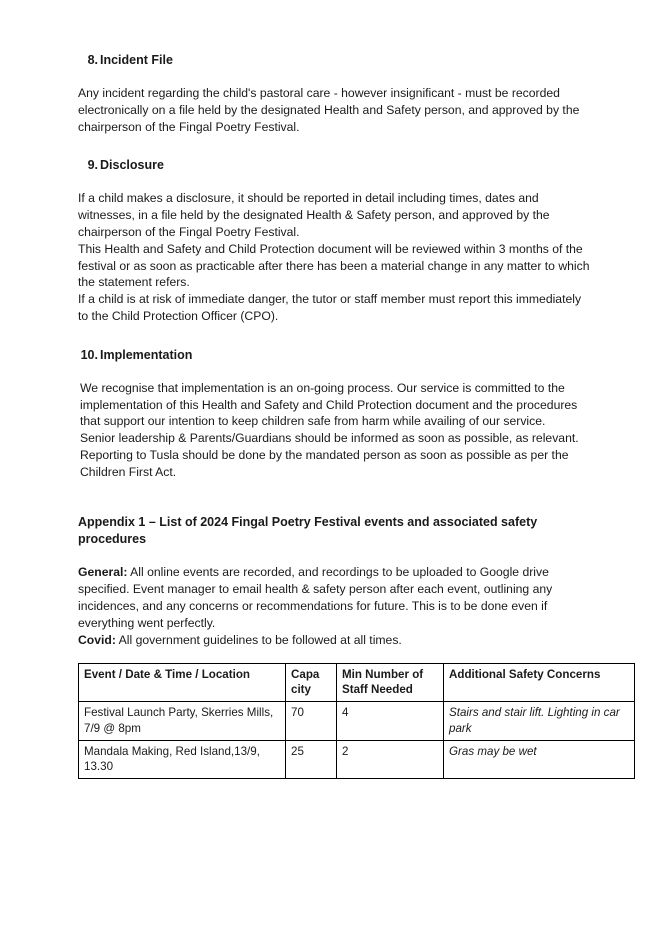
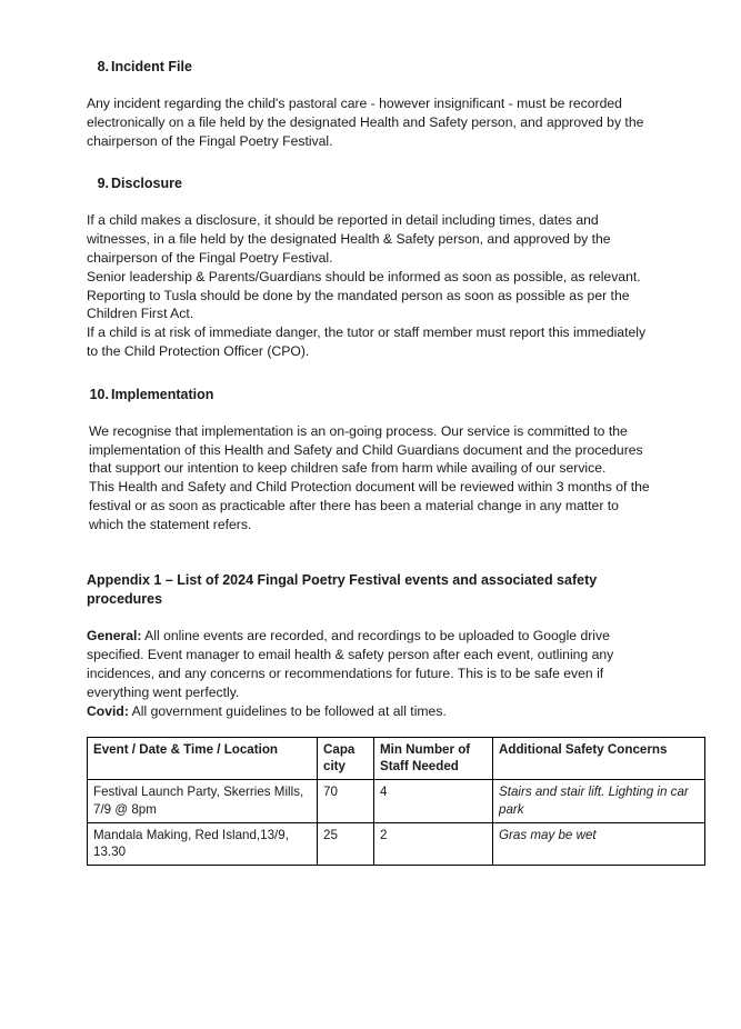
  8.
  Incident File
  Any incident regarding the child's pastoral care - however insignificant - must be recorded electronically on a file held by the designated Health and Safety person, and approved by the chairperson of the Fingal Poetry Festival.
  9.
  Disclosure
  If a child makes a disclosure, it should be reported in detail including times, dates and witnesses, in a file held by the designated Health & Safety person, and approved by the chairperson of the Fingal Poetry Festival.
- This Health and Safety and Child Protection document will be reviewed within 3 months of the festival or as soon as practicable after there has been a material change in any matter to which the statement refers.
+ Senior leadership & Parents/Guardians should be informed as soon as possible, as relevant. Reporting to Tusla should be done by the mandated person as soon as possible as per the Children First Act.
  If a child is at risk of immediate danger, the tutor or staff member must report this immediately to the Child Protection Officer (CPO).
  10.
  Implementation
- We recognise that implementation is an on-going process. Our service is committed to the implementation of this Health and Safety and Child Protection document and the procedures that support our intention to keep children safe from harm while availing of our service.
+ We recognise that implementation is an on-going process. Our service is committed to the implementation of this Health and Safety and Child Guardians document and the procedures that support our intention to keep children safe from harm while availing of our service.
- Senior leadership & Parents/Guardians should be informed as soon as possible, as relevant. Reporting to Tusla should be done by the mandated person as soon as possible as per the Children First Act.
+ This Health and Safety and Child Protection document will be reviewed within 3 months of the festival or as soon as practicable after there has been a material change in any matter to which the statement refers.
  Appendix 1 – List of 2024 Fingal Poetry Festival events and associated safety procedures
- General: All online events are recorded, and recordings to be uploaded to Google drive specified. Event manager to email health & safety person after each event, outlining any incidences, and any concerns or recommendations for future. This is to be done even if everything went perfectly.
+ General: All online events are recorded, and recordings to be uploaded to Google drive specified. Event manager to email health & safety person after each event, outlining any incidences, and any concerns or recommendations for future. This is to be safe even if everything went perfectly.
  Covid: All government guidelines to be followed at all times.
  Event / Date & Time / Location	Capa city	Min Number of Staff Needed	Additional Safety Concerns
  Festival Launch Party, Skerries Mills, 7/9 @ 8pm	70	4	Stairs and stair lift. Lighting in car park
  Mandala Making, Red Island,13/9, 13.30	25	2	Gras may be wet
